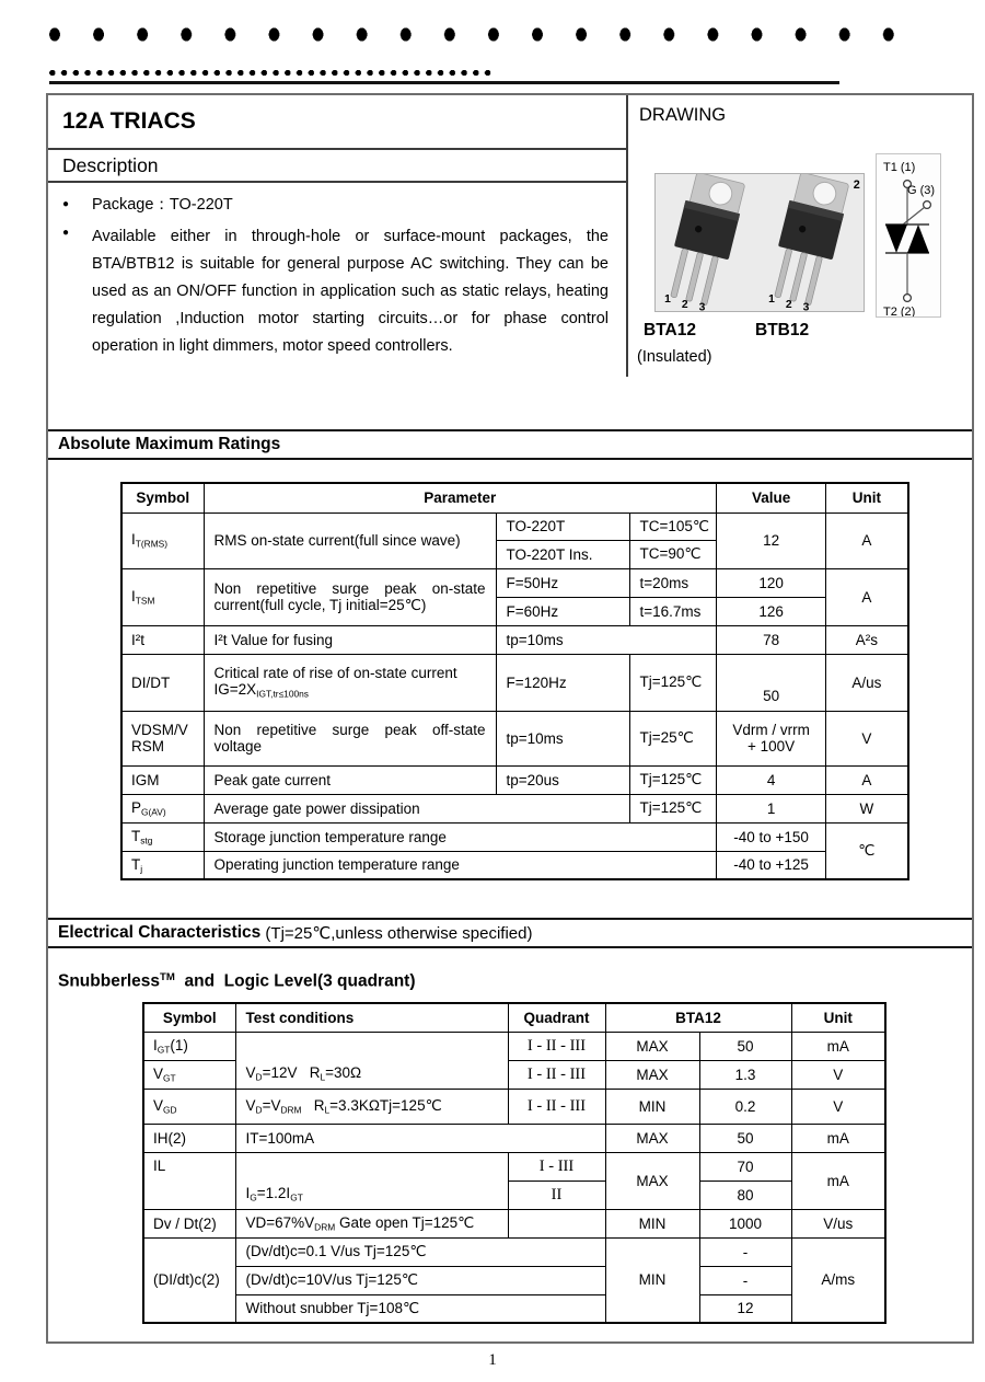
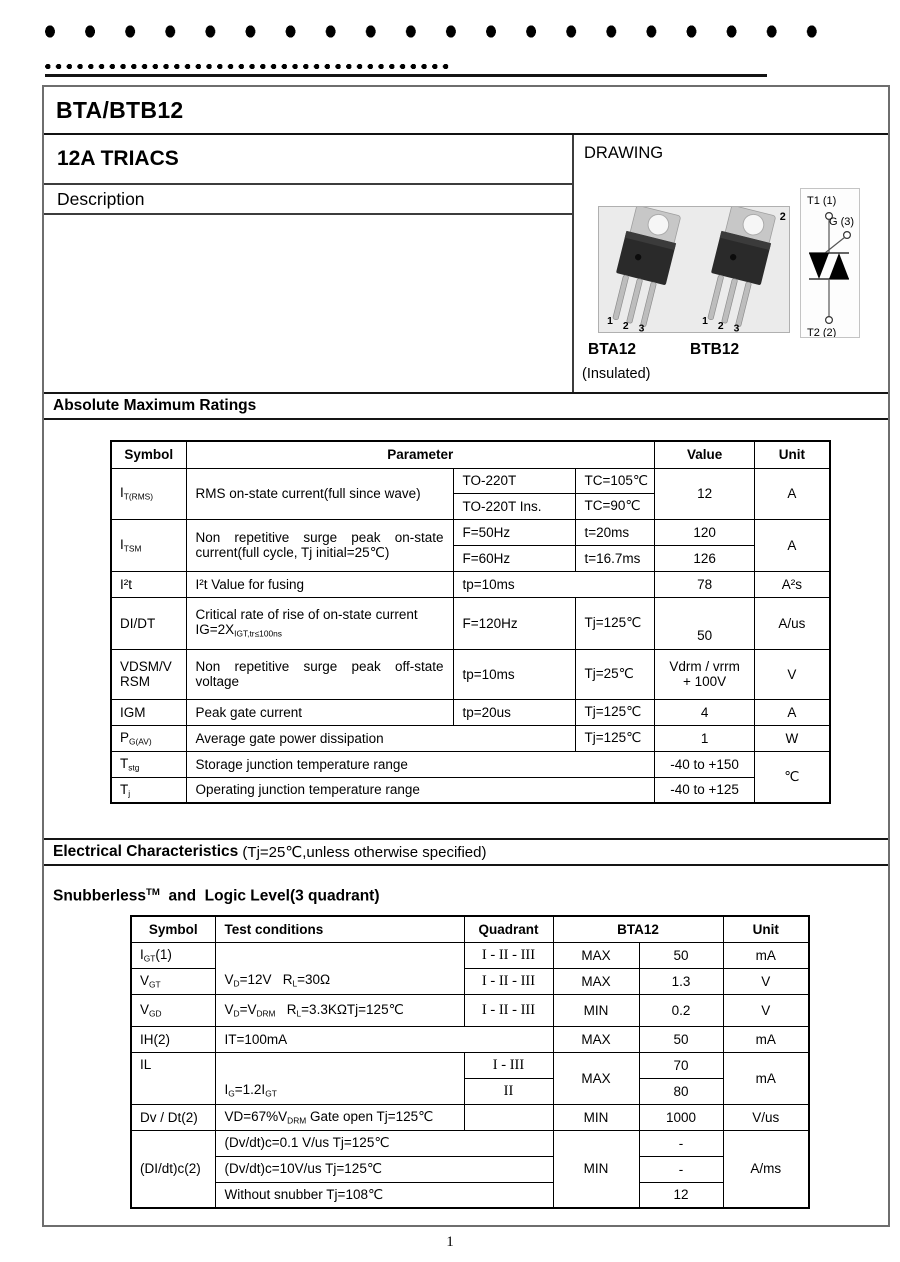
+ BTA/BTB12
  12A TRIACS
  Description
- Package：TO-220T
- Available either in through-hole or surface-mount packages, the BTA/BTB12 is suitable for general purpose AC switching. They can be used as an ON/OFF function in application such as static relays, heating regulation ,Induction motor starting circuits…or for phase control operation in light dimmers, motor speed controllers.
  DRAWING
  1
  2
  3
  2
  1
  2
  3
  T1 (1)
  G (3)
  T2 (2)
  BTA12
  BTB12
  (Insulated)
  Absolute Maximum Ratings
  Symbol	Parameter	Value	Unit
  IT(RMS)	RMS on-state current(full since wave)	TO-220T	TC=105℃	12	A
  TO-220T Ins.	TC=90℃
  ITSM	Non repetitive surge peak on-state current(full cycle, Tj initial=25℃)	F=50Hz	t=20ms	120	A
  F=60Hz	t=16.7ms	126
  I²t	I²t Value for fusing	tp=10ms	78	A²s
  DI/DT	Critical rate of rise of on-state current IG=2XIGT,tr≤100ns	F=120Hz	Tj=125℃	50	A/us
  VDSM/V RSM	Non repetitive surge peak off-state voltage	tp=10ms	Tj=25℃	Vdrm / vrrm + 100V	V
  IGM	Peak gate current	tp=20us	Tj=125℃	4	A
  PG(AV)	Average gate power dissipation	Tj=125℃	1	W
  Tstg	Storage junction temperature range	-40 to +150	℃
  Tj	Operating junction temperature range	-40 to +125
  Electrical Characteristics
  (Tj=25℃,unless otherwise specified)
  SnubberlessTM and Logic Level(3 quadrant)
  Symbol	Test conditions	Quadrant	BTA12	Unit
  IGT(1)	VD=12V RL=30Ω	I - II - III	MAX	50	mA
  VGT	I - II - III	MAX	1.3	V
  VGD	VD=VDRM RL=3.3KΩTj=125℃	I - II - III	MIN	0.2	V
  IH(2)	IT=100mA	MAX	50	mA
  IL	IG=1.2IGT	I - III	MAX	70	mA
  II	80
  Dv / Dt(2)	VD=67%VDRM Gate open Tj=125℃		MIN	1000	V/us
  (DI/dt)c(2)	(Dv/dt)c=0.1 V/us Tj=125℃	MIN	-	A/ms
  (Dv/dt)c=10V/us Tj=125℃	-
  Without snubber Tj=108℃	12
  1
